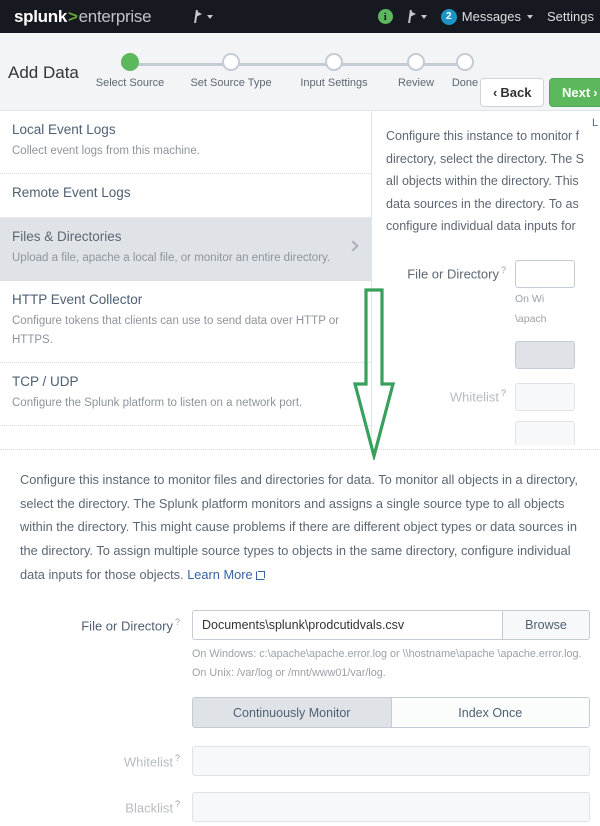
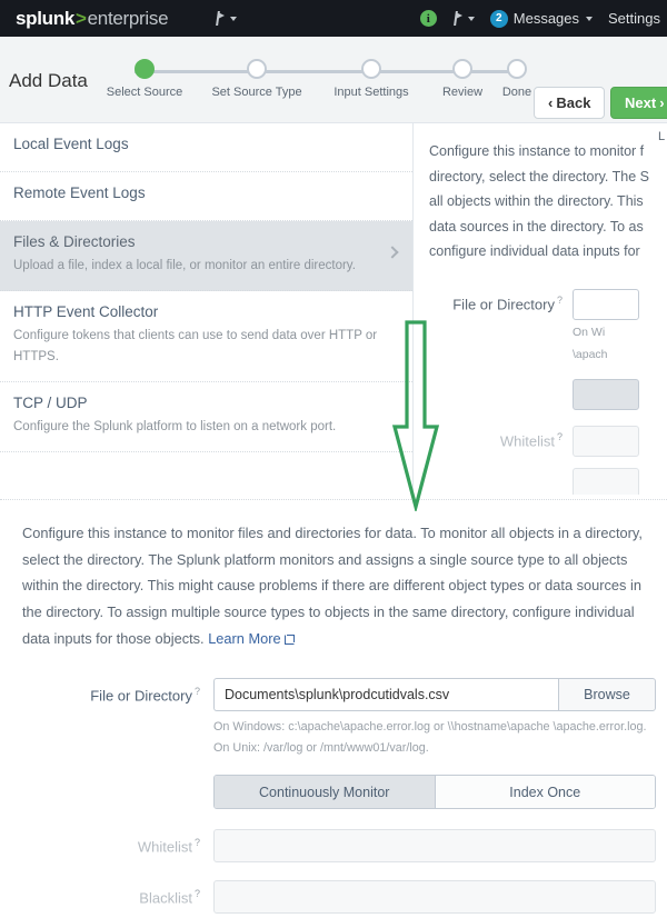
  splunk
  >
  enterprise
  i
  2
  Messages
  Settings
  Add Data
  Select Source
  Set Source Type
  Input Settings
  Review
  Done
  ‹
  Back
  Next
  ›
  L
  Local Event Logs
- Collect event logs from this machine.
  Remote Event Logs
  Files & Directories
- Upload a file, apache a local file, or monitor an entire directory.
+ Upload a file, index a local file, or monitor an entire directory.
  HTTP Event Collector
  Configure tokens that clients can use to send data over HTTP or HTTPS.
  TCP / UDP
  Configure the Splunk platform to listen on a network port.
  Configure this instance to monitor f
  directory, select the directory. The S
  all objects within the directory. This
  data sources in the directory. To as
  configure individual data inputs for
  File or Directory ?
  On Wi
  \apach
  Whitelist ?
  Configure this instance to monitor files and directories for data. To monitor all objects in a directory, select the directory. The Splunk platform monitors and assigns a single source type to all objects within the directory. This might cause problems if there are different object types or data sources in the directory. To assign multiple source types to objects in the same directory, configure individual data inputs for those objects. Learn More
  File or Directory ?
  Documents\splunk\prodcutidvals.csv
  Browse
  On Windows: c:\apache\apache.error.log or \\hostname\apache \apache.error.log. On Unix: /var/log or /mnt/www01/var/log.
  Continuously Monitor
  Index Once
  Whitelist ?
  Blacklist ?
